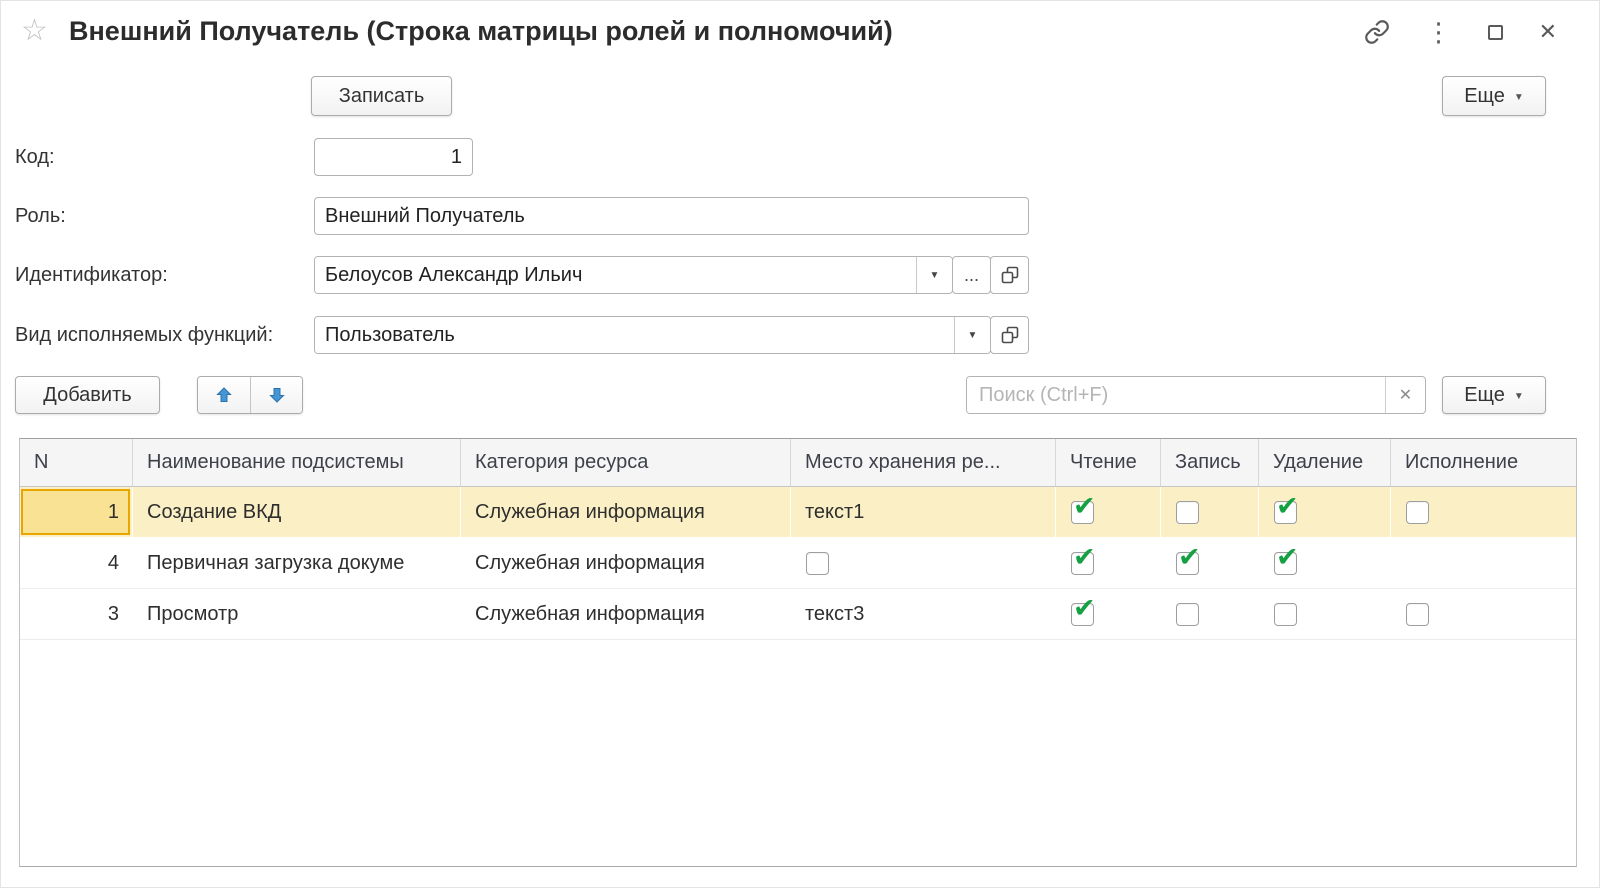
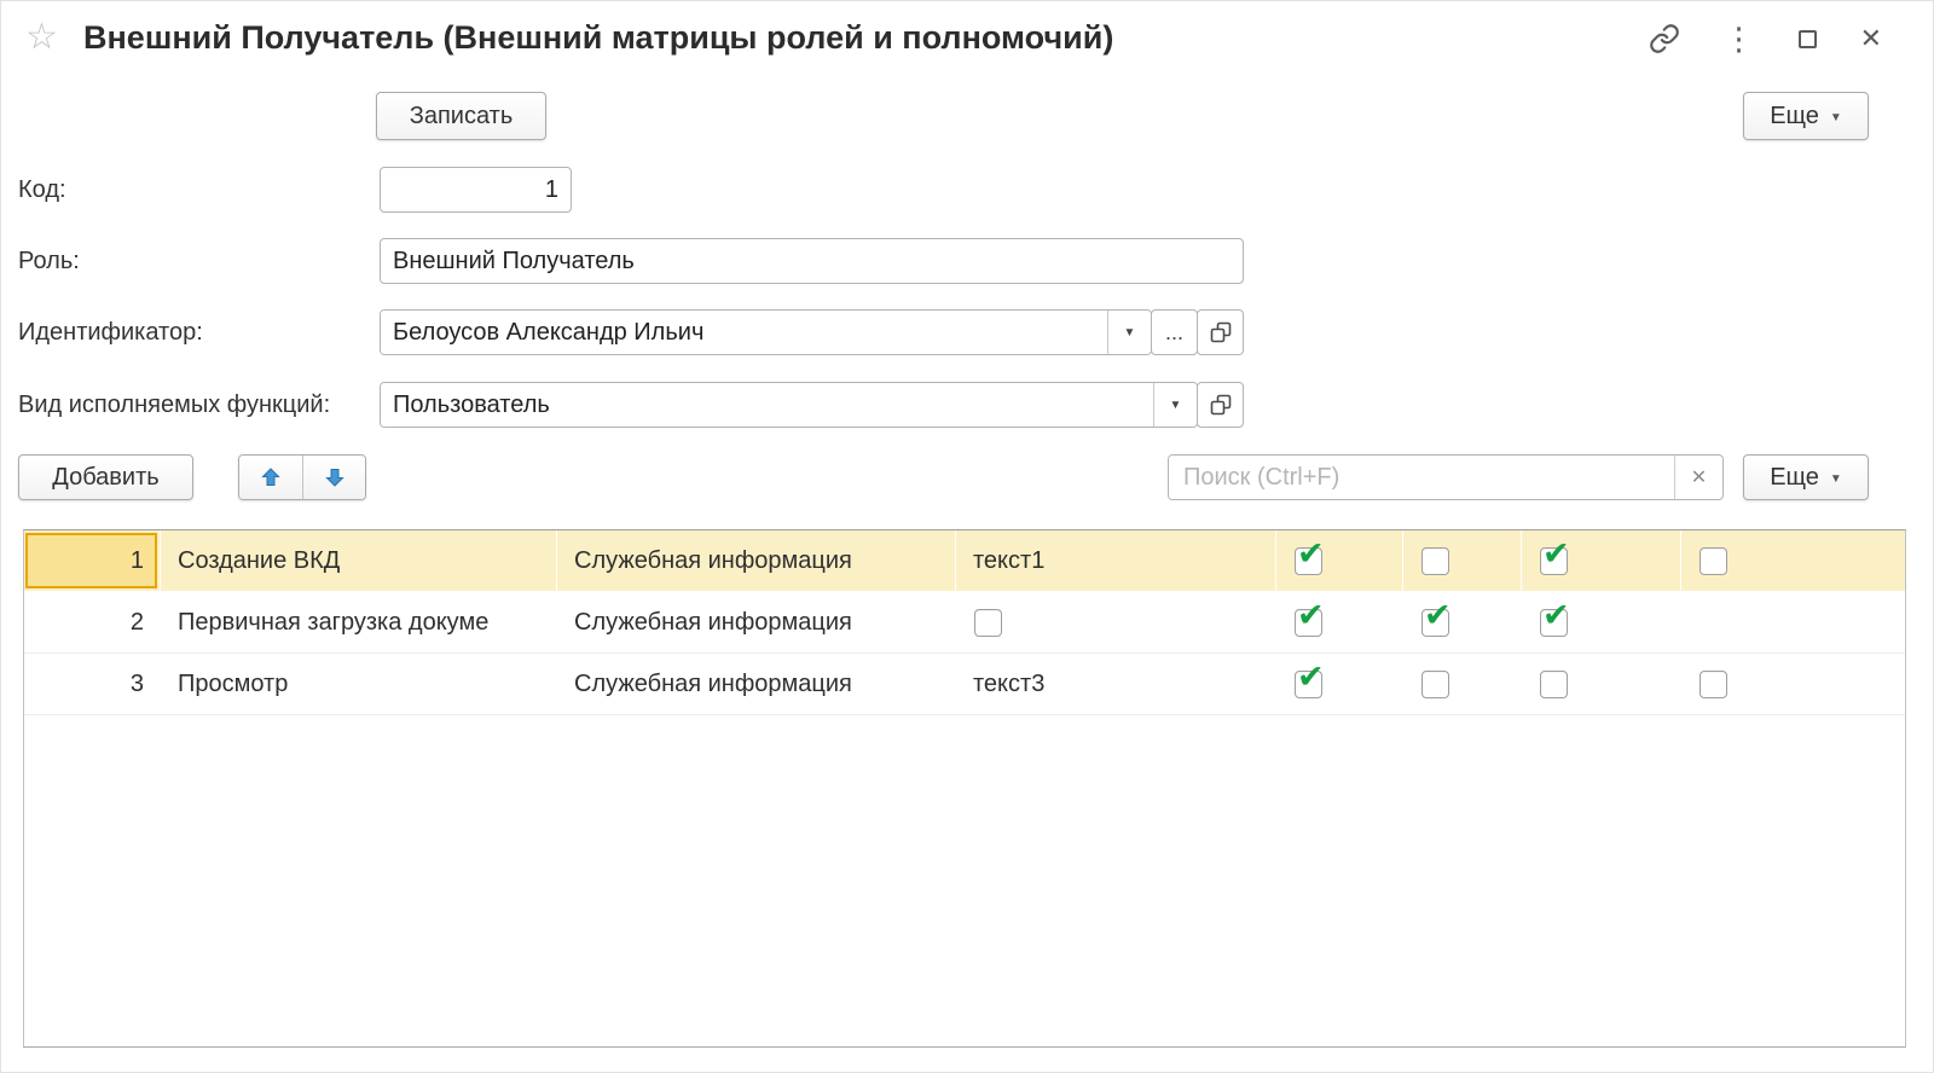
  ☆
- Внешний Получатель (Строка матрицы ролей и полномочий)
+ Внешний Получатель (Внешний матрицы ролей и полномочий)
  ⋮
  ✕
  Записать
  Еще
  ▼
  Код:
  1
  Роль:
  Внешний Получатель
  Идентификатор:
  Белоусов Александр Ильич
  ▼
  ...
  Вид исполняемых функций:
  Пользователь
  ▼
  Добавить
  Поиск (Ctrl+F)
  ✕
  Еще
  ▼
- N
- Наименование подсистемы
- Категория ресурса
- Место хранения ре...
- Чтение
- Запись
- Удаление
- Исполнение
  1
  Создание ВКД
  Служебная информация
  текст1
  ✔
  ✔
- 4
+ 2
  Первичная загрузка докуме
  Служебная информация
  ✔
  ✔
  ✔
  3
  Просмотр
  Служебная информация
  текст3
  ✔
